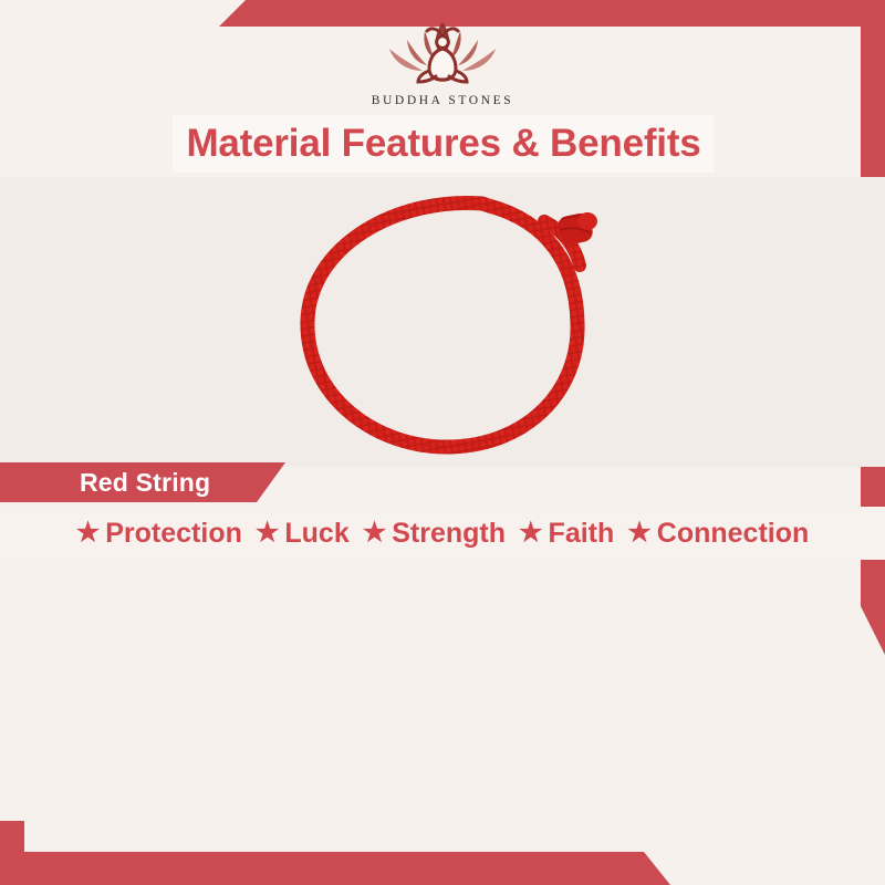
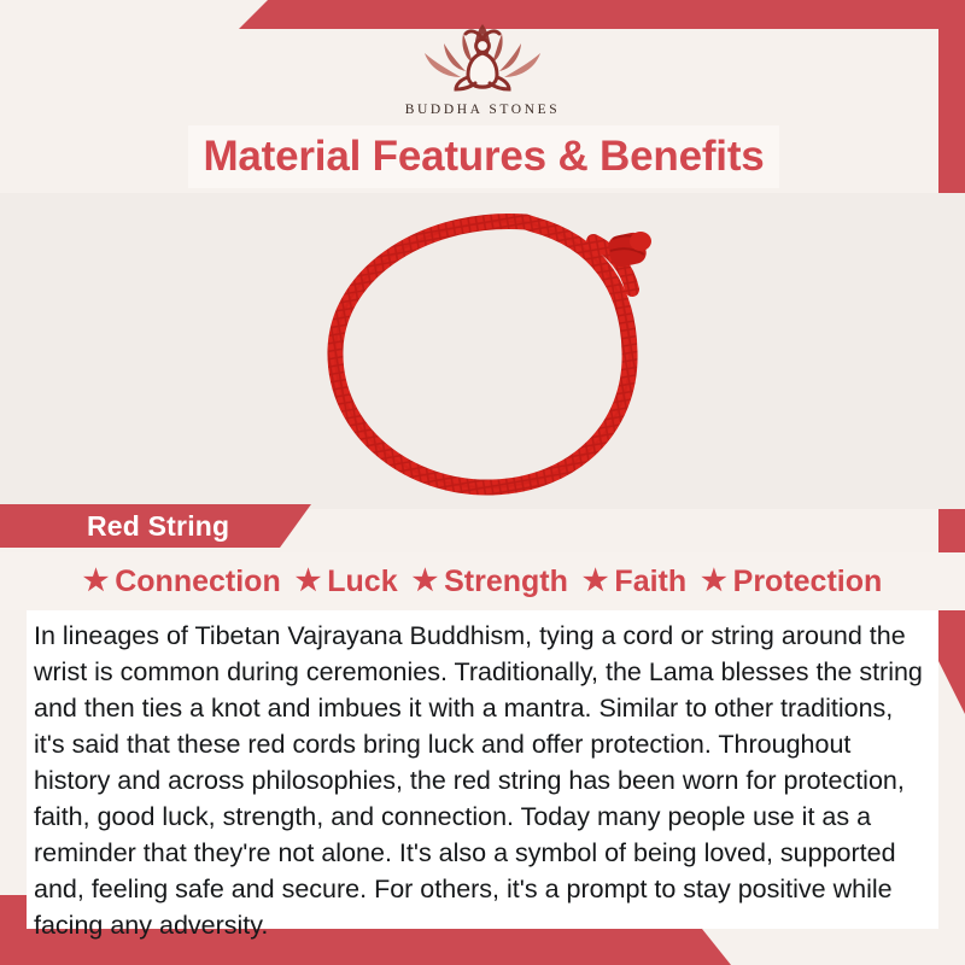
  BUDDHA STONES
  Material Features & Benefits
  Red String
  ★
- Protection
+ Connection
  ★
  Luck
  ★
  Strength
  ★
  Faith
  ★
- Connection
+ Protection
+ In lineages of Tibetan Vajrayana Buddhism, tying a cord or string around the wrist is common during ceremonies. Traditionally, the Lama blesses the string and then ties a knot and imbues it with a mantra. Similar to other traditions, it's said that these red cords bring luck and offer protection. Throughout history and across philosophies, the red string has been worn for protection, faith, good luck, strength, and connection. Today many people use it as a reminder that they're not alone. It's also a symbol of being loved, supported and, feeling safe and secure. For others, it's a prompt to stay positive while facing any adversity.
